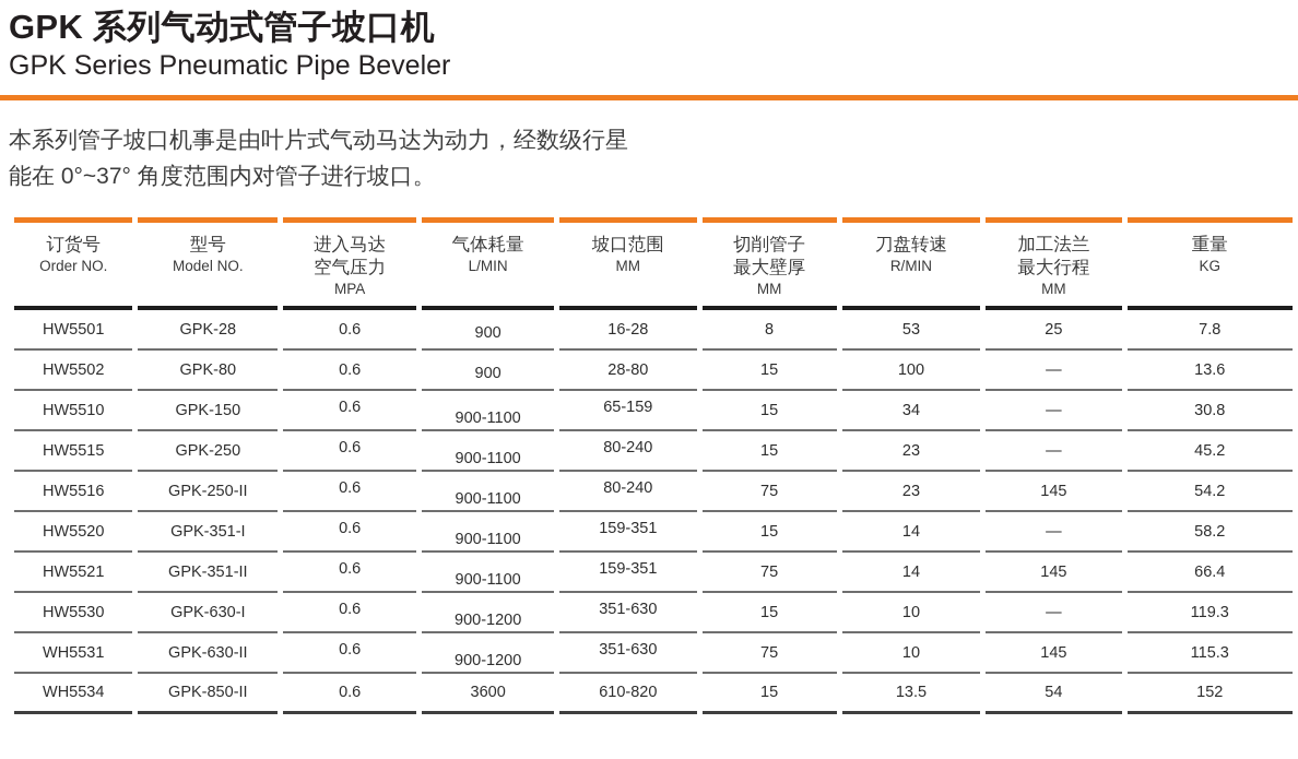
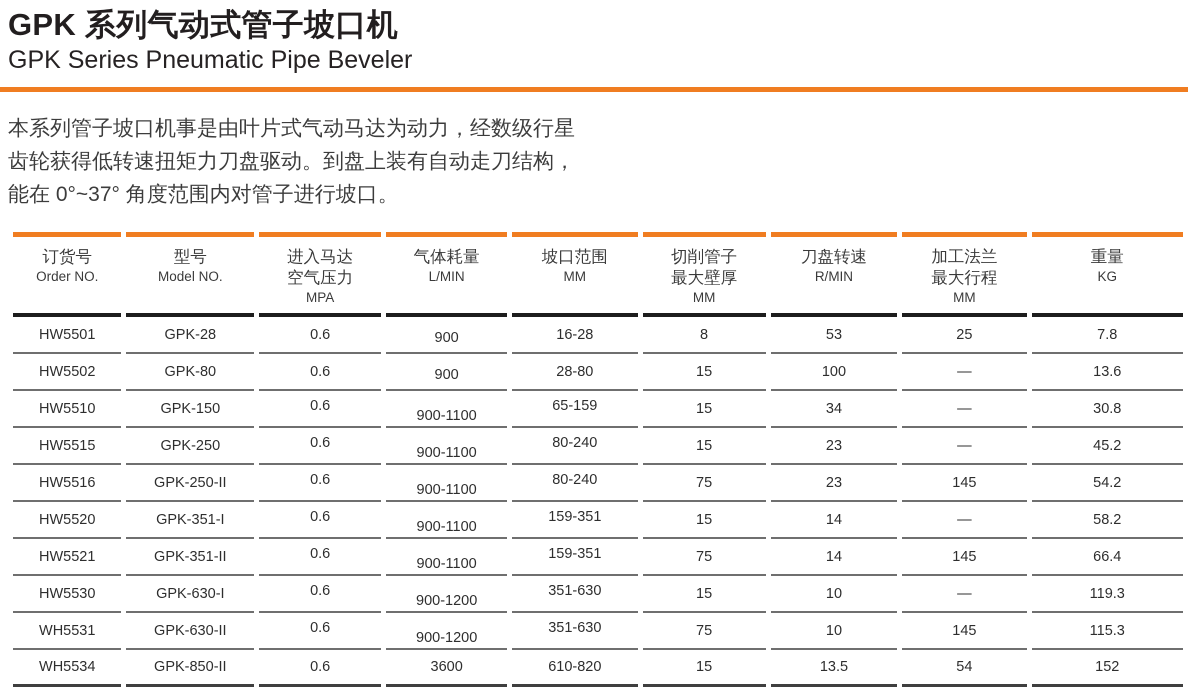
  GPK 系列气动式管子坡口机
  GPK Series Pneumatic Pipe Beveler
  本系列管子坡口机事是由叶片式气动马达为动力，经数级行星
+ 齿轮获得低转速扭矩力刀盘驱动。到盘上装有自动走刀结构，
  能在 0°~37° 角度范围内对管子进行坡口。
  订货号Order NO.	型号Model NO.	进入马达空气压力MPA	气体耗量L/MIN	坡口范围MM	切削管子最大壁厚MM	刀盘转速R/MIN	加工法兰最大行程MM	重量KG
  HW5501	GPK-28	0.6	900	16-28	8	53	25	7.8
  HW5502	GPK-80	0.6	900	28-80	15	100	—	13.6
  HW5510	GPK-150	0.6	900-1100	65-159	15	34	—	30.8
  HW5515	GPK-250	0.6	900-1100	80-240	15	23	—	45.2
  HW5516	GPK-250-II	0.6	900-1100	80-240	75	23	145	54.2
  HW5520	GPK-351-I	0.6	900-1100	159-351	15	14	—	58.2
  HW5521	GPK-351-II	0.6	900-1100	159-351	75	14	145	66.4
  HW5530	GPK-630-I	0.6	900-1200	351-630	15	10	—	119.3
  WH5531	GPK-630-II	0.6	900-1200	351-630	75	10	145	115.3
  WH5534	GPK-850-II	0.6	3600	610-820	15	13.5	54	152
